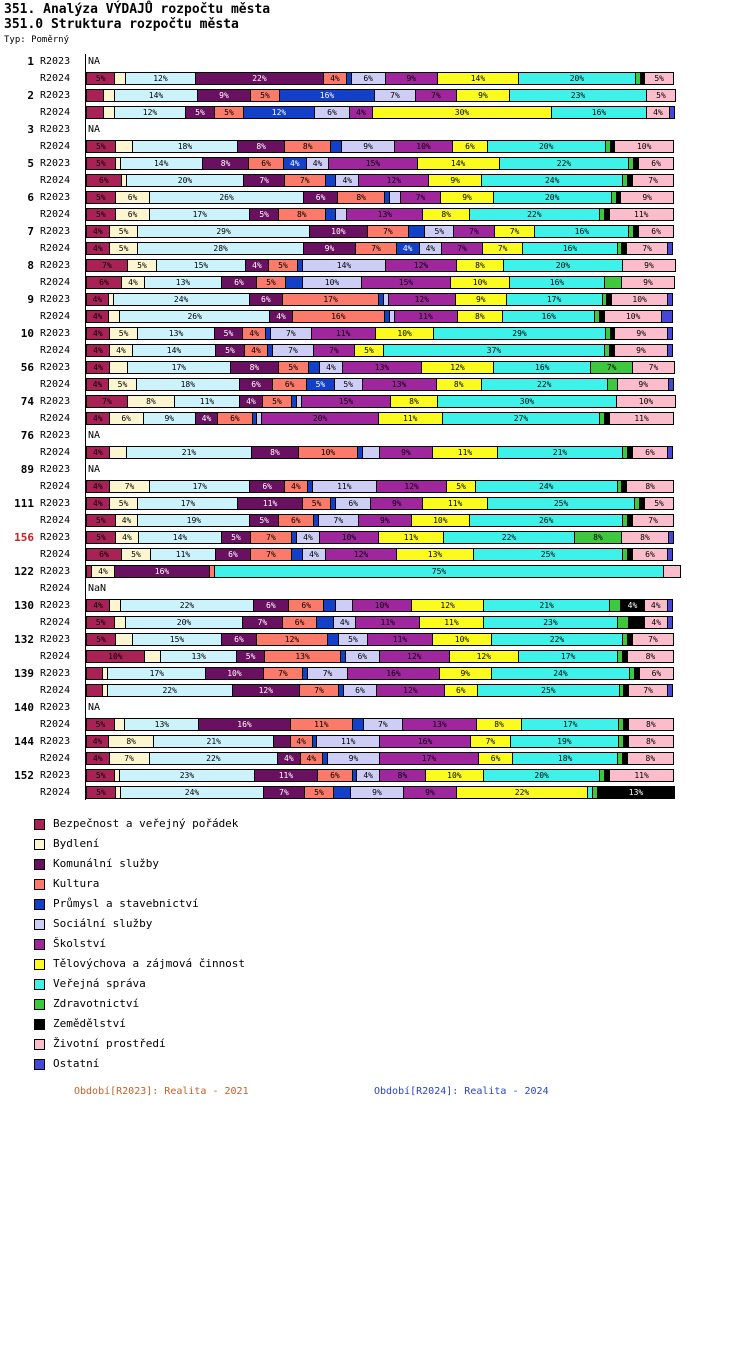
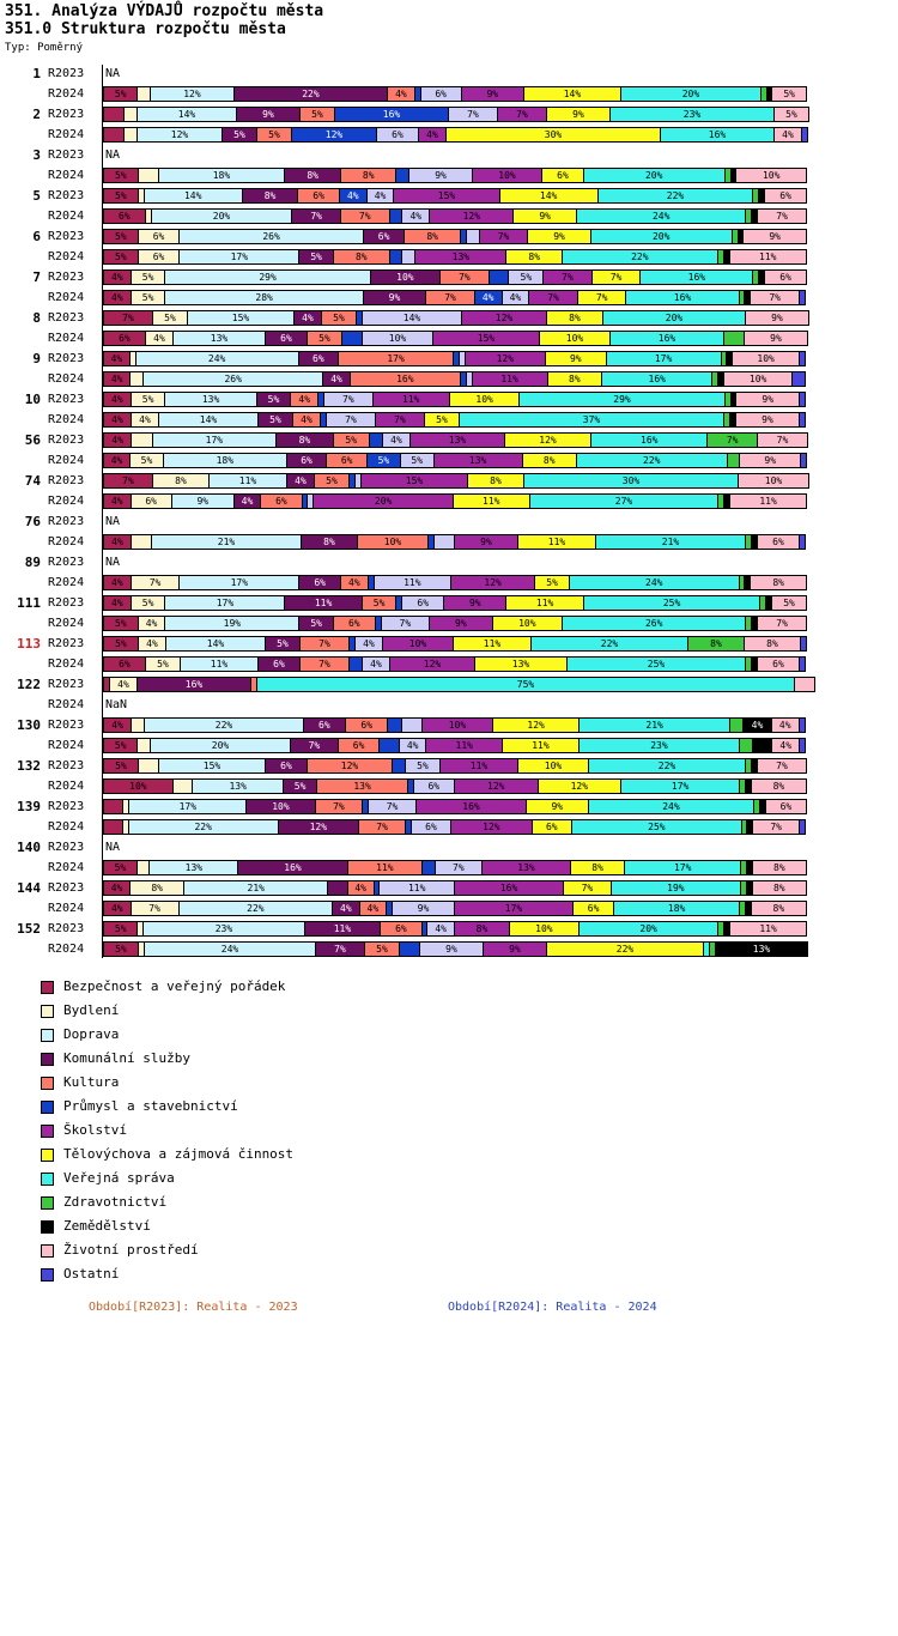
  351. Analýza VÝDAJŮ rozpočtu města
  351.0 Struktura rozpočtu města
  Typ: Poměrný
  1
  R2023
  NA
  R2024
  5% 12% 22% 4% 6% 9% 14% 20% 5%
  2
  R2023
  14% 9% 5% 16% 7% 7% 9% 23% 5%
  R2024
  12% 5% 5% 12% 6% 4% 30% 16% 4%
  3
  R2023
  NA
  R2024
  5% 18% 8% 8% 9% 10% 6% 20% 10%
  5
  R2023
  5% 14% 8% 6% 4% 4% 15% 14% 22% 6%
  R2024
  6% 20% 7% 7% 4% 12% 9% 24% 7%
  6
  R2023
  5% 6% 26% 6% 8% 7% 9% 20% 9%
  R2024
  5% 6% 17% 5% 8% 13% 8% 22% 11%
  7
  R2023
  4% 5% 29% 10% 7% 5% 7% 7% 16% 6%
  R2024
  4% 5% 28% 9% 7% 4% 4% 7% 7% 16% 7%
  8
  R2023
  7% 5% 15% 4% 5% 14% 12% 8% 20% 9%
  R2024
  6% 4% 13% 6% 5% 10% 15% 10% 16% 9%
  9
  R2023
  4% 24% 6% 17% 12% 9% 17% 10%
  R2024
  4% 26% 4% 16% 11% 8% 16% 10%
  10
  R2023
  4% 5% 13% 5% 4% 7% 11% 10% 29% 9%
  R2024
  4% 4% 14% 5% 4% 7% 7% 5% 37% 9%
  56
  R2023
  4% 17% 8% 5% 4% 13% 12% 16% 7% 7%
  R2024
  4% 5% 18% 6% 6% 5% 5% 13% 8% 22% 9%
  74
  R2023
  7% 8% 11% 4% 5% 15% 8% 30% 10%
  R2024
  4% 6% 9% 4% 6% 20% 11% 27% 11%
  76
  R2023
  NA
  R2024
  4% 21% 8% 10% 9% 11% 21% 6%
  89
  R2023
  NA
  R2024
  4% 7% 17% 6% 4% 11% 12% 5% 24% 8%
  111
  R2023
  4% 5% 17% 11% 5% 6% 9% 11% 25% 5%
  R2024
  5% 4% 19% 5% 6% 7% 9% 10% 26% 7%
- 156
+ 113
  R2023
  5% 4% 14% 5% 7% 4% 10% 11% 22% 8% 8%
  R2024
  6% 5% 11% 6% 7% 4% 12% 13% 25% 6%
  122
  R2023
  4% 16% 75%
  R2024
  NaN
  130
  R2023
  4% 22% 6% 6% 10% 12% 21% 4% 4%
  R2024
  5% 20% 7% 6% 4% 11% 11% 23% 4%
  132
  R2023
  5% 15% 6% 12% 5% 11% 10% 22% 7%
  R2024
  10% 13% 5% 13% 6% 12% 12% 17% 8%
  139
  R2023
  17% 10% 7% 7% 16% 9% 24% 6%
  R2024
  22% 12% 7% 6% 12% 6% 25% 7%
  140
  R2023
  NA
  R2024
  5% 13% 16% 11% 7% 13% 8% 17% 8%
  144
  R2023
  4% 8% 21% 4% 11% 16% 7% 19% 8%
  R2024
  4% 7% 22% 4% 4% 9% 17% 6% 18% 8%
  152
  R2023
  5% 23% 11% 6% 4% 8% 10% 20% 11%
  R2024
  5% 24% 7% 5% 9% 9% 22% 13%
  Bezpečnost a veřejný pořádek
  Bydlení
+ Doprava
  Komunální služby
  Kultura
  Průmysl a stavebnictví
- Sociální služby
  Školství
  Tělovýchova a zájmová činnost
  Veřejná správa
  Zdravotnictví
  Zemědělství
  Životní prostředí
  Ostatní
- Období[R2023]: Realita - 2021
+ Období[R2023]: Realita - 2023
  Období[R2024]: Realita - 2024
